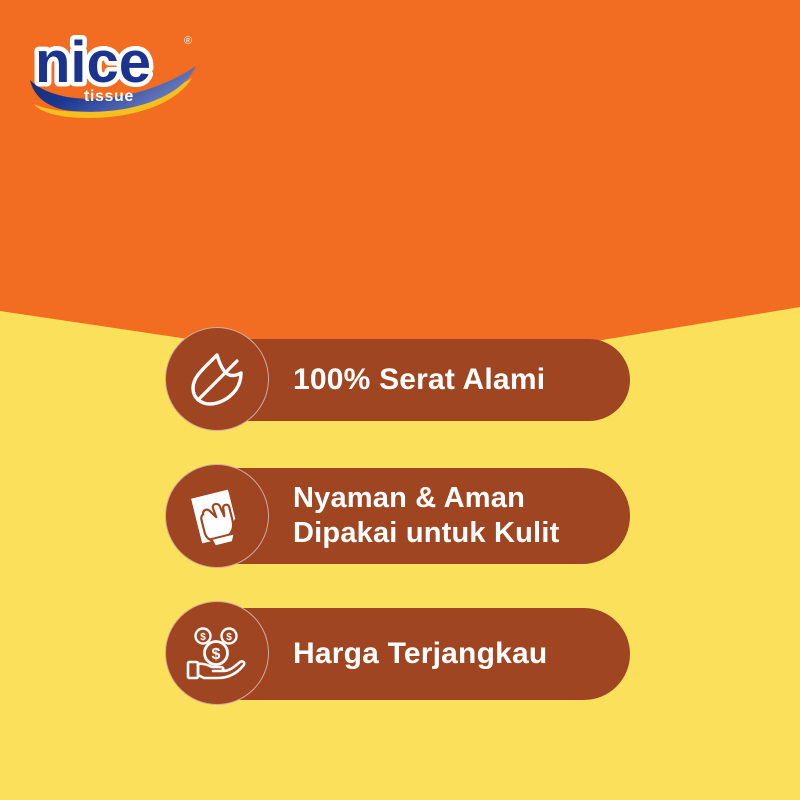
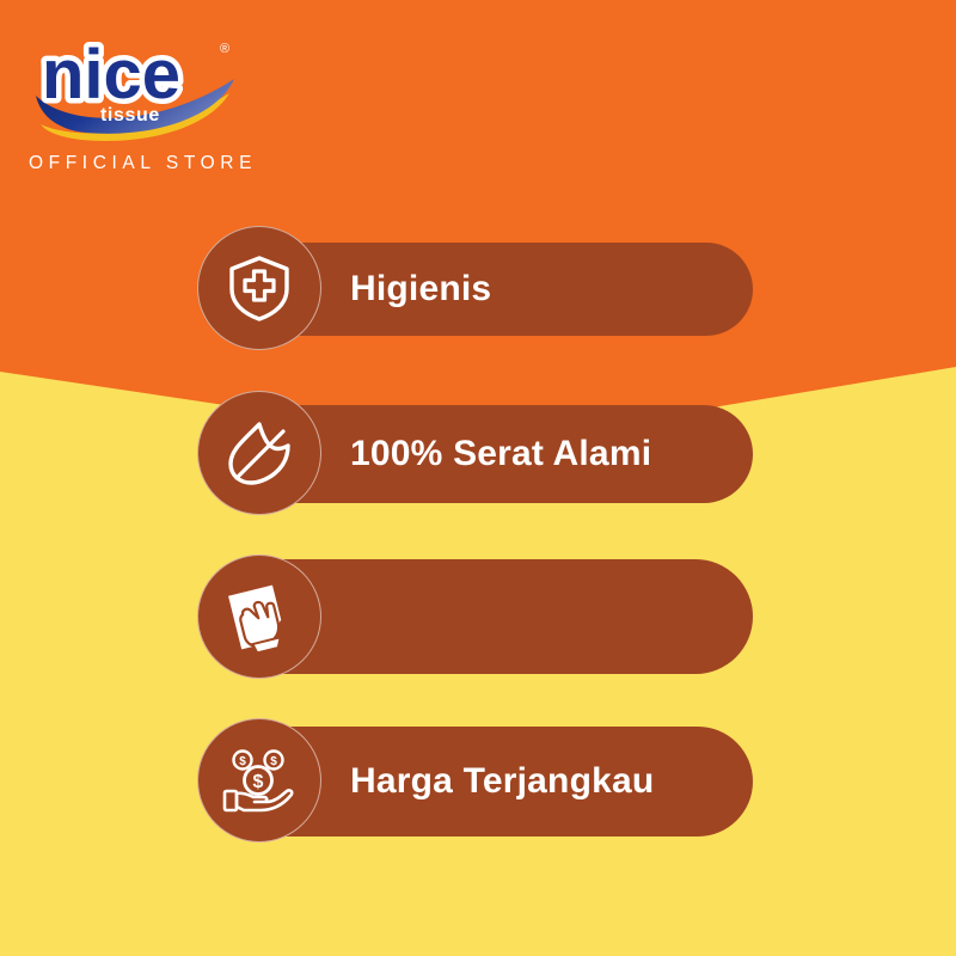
  nice
  ®
  tissue
+ OFFICIAL STORE
+ Higienis
  100% Serat Alami
- Nyaman & Aman
- Dipakai untuk Kulit
  $
  $
  $
  Harga Terjangkau
